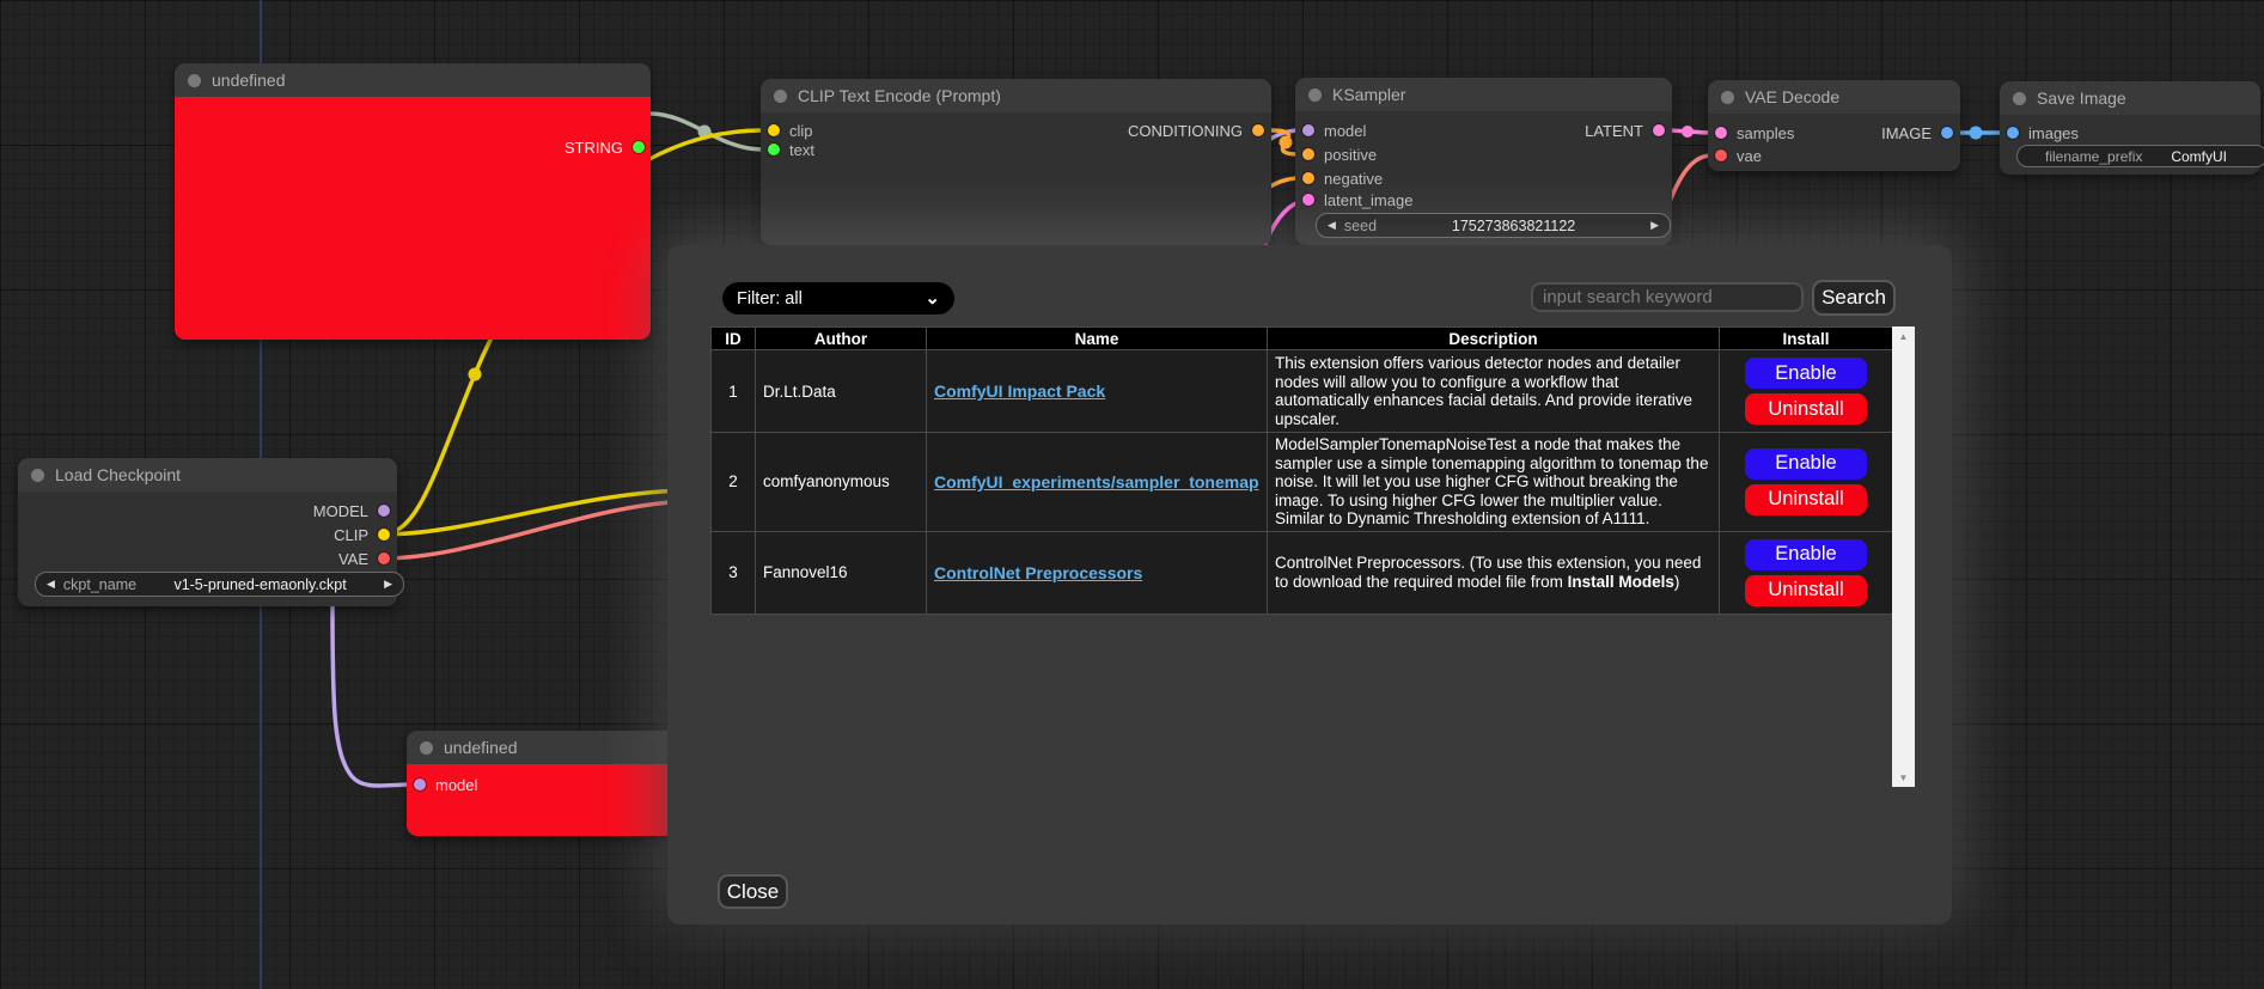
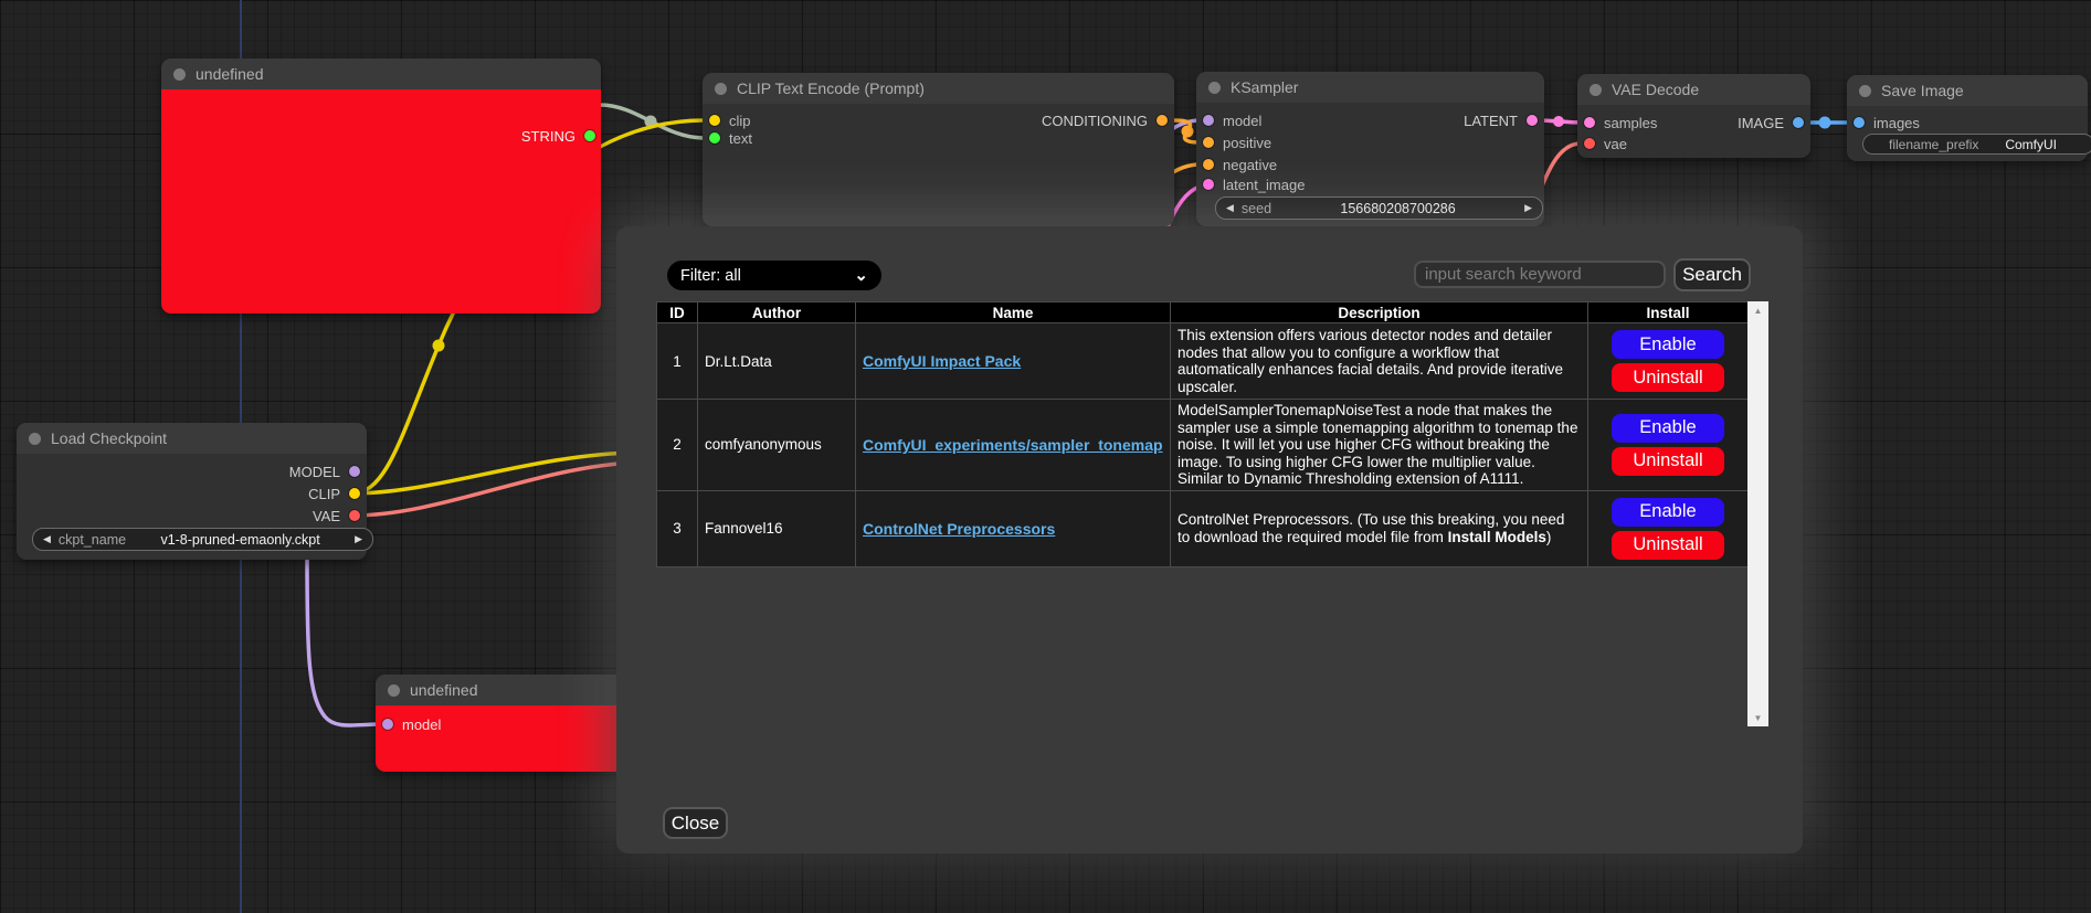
  undefined
  STRING
  CLIP Text Encode (Prompt)
  clip
  text
  CONDITIONING
  KSampler
  model
  positive
  negative
  latent_image
  LATENT
  ◀
  seed
- 175273863821122
+ 156680208700286
  ▶
  VAE Decode
  samples
  vae
  IMAGE
  Save Image
  images
  filename_prefix
  ComfyUI
  Load Checkpoint
  MODEL
  CLIP
  VAE
  ◀
  ckpt_name
- v1-5-pruned-emaonly.ckpt
+ v1-8-pruned-emaonly.ckpt
  ▶
  undefined
  model
  Filter: all
  ⌄
  input search keyword
  Search
  ID	Author	Name	Description	Install
- 1	Dr.Lt.Data	ComfyUI Impact Pack	This extension offers various detector nodes and detailer nodes will allow you to configure a workflow that automatically enhances facial details. And provide iterative upscaler.	EnableUninstall
+ 1	Dr.Lt.Data	ComfyUI Impact Pack	This extension offers various detector nodes and detailer nodes that allow you to configure a workflow that automatically enhances facial details. And provide iterative upscaler.	EnableUninstall
  2	comfyanonymous	ComfyUI_experiments/sampler_tonemap	ModelSamplerTonemapNoiseTest a node that makes the sampler use a simple tonemapping algorithm to tonemap the noise. It will let you use higher CFG without breaking the image. To using higher CFG lower the multiplier value. Similar to Dynamic Thresholding extension of A1111.	EnableUninstall
- 3	Fannovel16	ControlNet Preprocessors	ControlNet Preprocessors. (To use this extension, you need to download the required model file from Install Models)	EnableUninstall
+ 3	Fannovel16	ControlNet Preprocessors	ControlNet Preprocessors. (To use this breaking, you need to download the required model file from Install Models)	EnableUninstall
  ▲
  ▼
  Close
